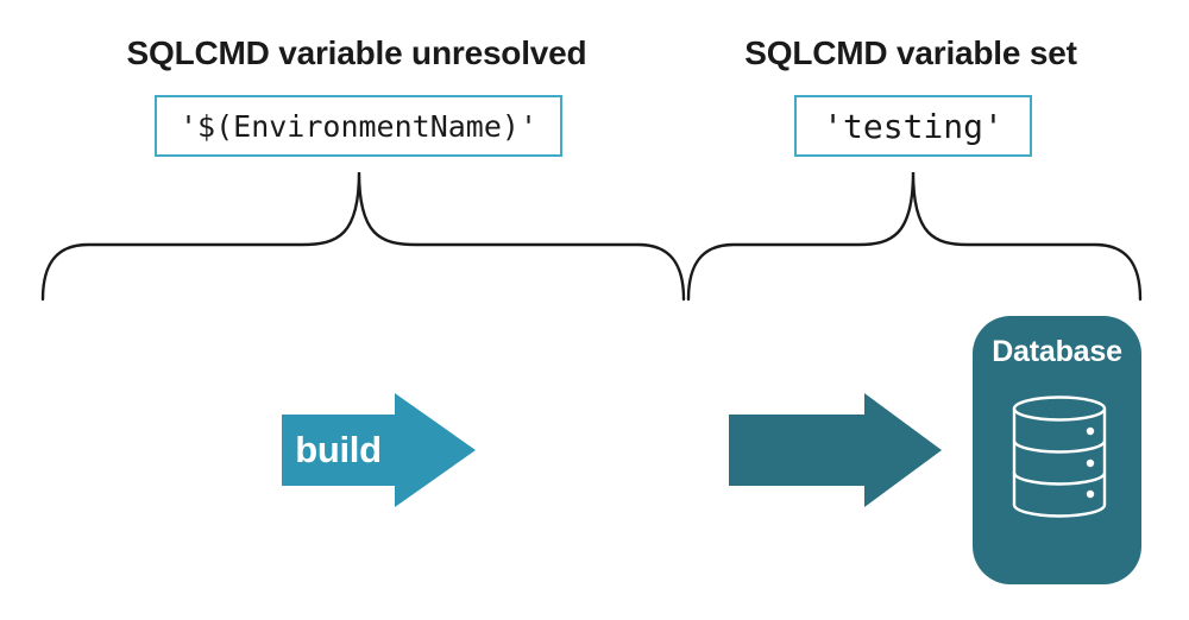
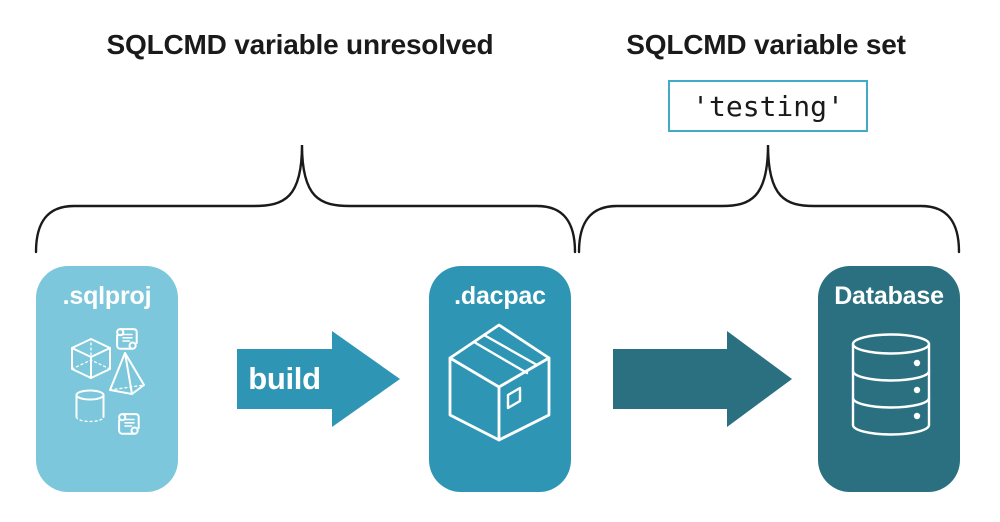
  SQLCMD variable unresolved
  SQLCMD variable set
- '$(EnvironmentName)'
  'testing'
  build
+ .sqlproj
+ .dacpac
  Database
